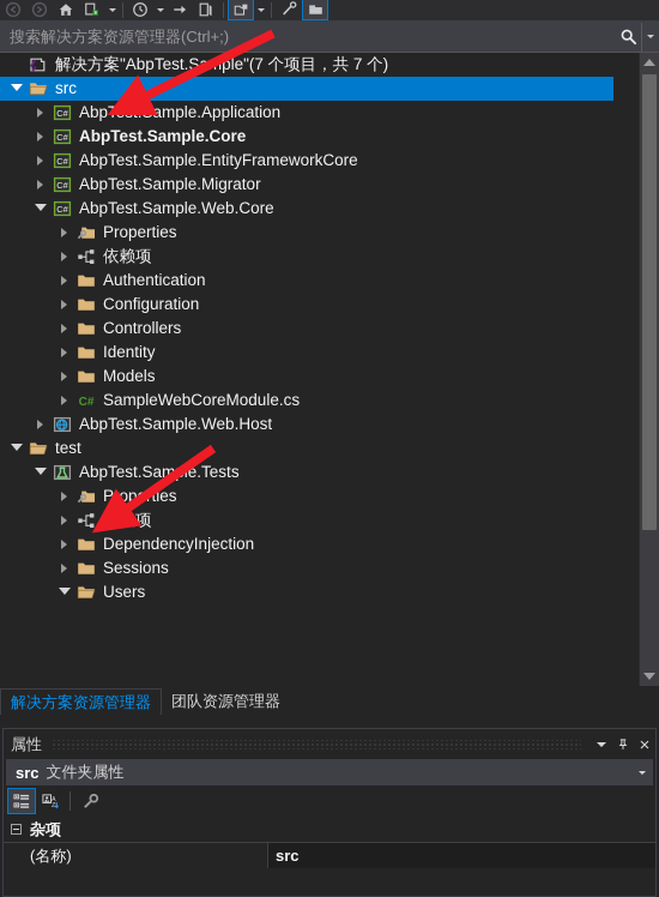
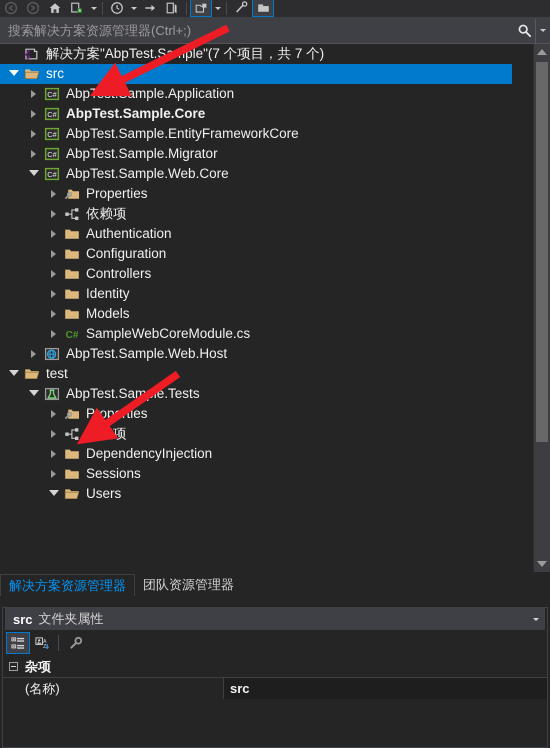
  搜索解决方案资源管理器(Ctrl+;)
  解决方案"AbpTest.Sple"(7 个项目，共 7 个)
  src
  C#
  AbpTest.Sample.Application
  C#
  AbpTest.Sample.Core
  C#
  AbpTest.Sample.EntityFrameworkCore
  C#
  AbpTest.Sample.Migrator
  C#
  AbpTest.Sample.Web.Core
  Properties
  依赖项
  Authentication
  Configuration
  Controllers
  Identity
  Models
  C#
  SampleWebCoreModule.cs
  AbpTest.Sample.Web.Host
  test
  AbpTest.Same.Tests
  Propties
  依赖项
  DependencyInjection
  Sessions
  Users
  解决方案资源管理器
  团队资源管理器
- 属性
  src
  文件夹属性
  杂项
  (名称)
  src
